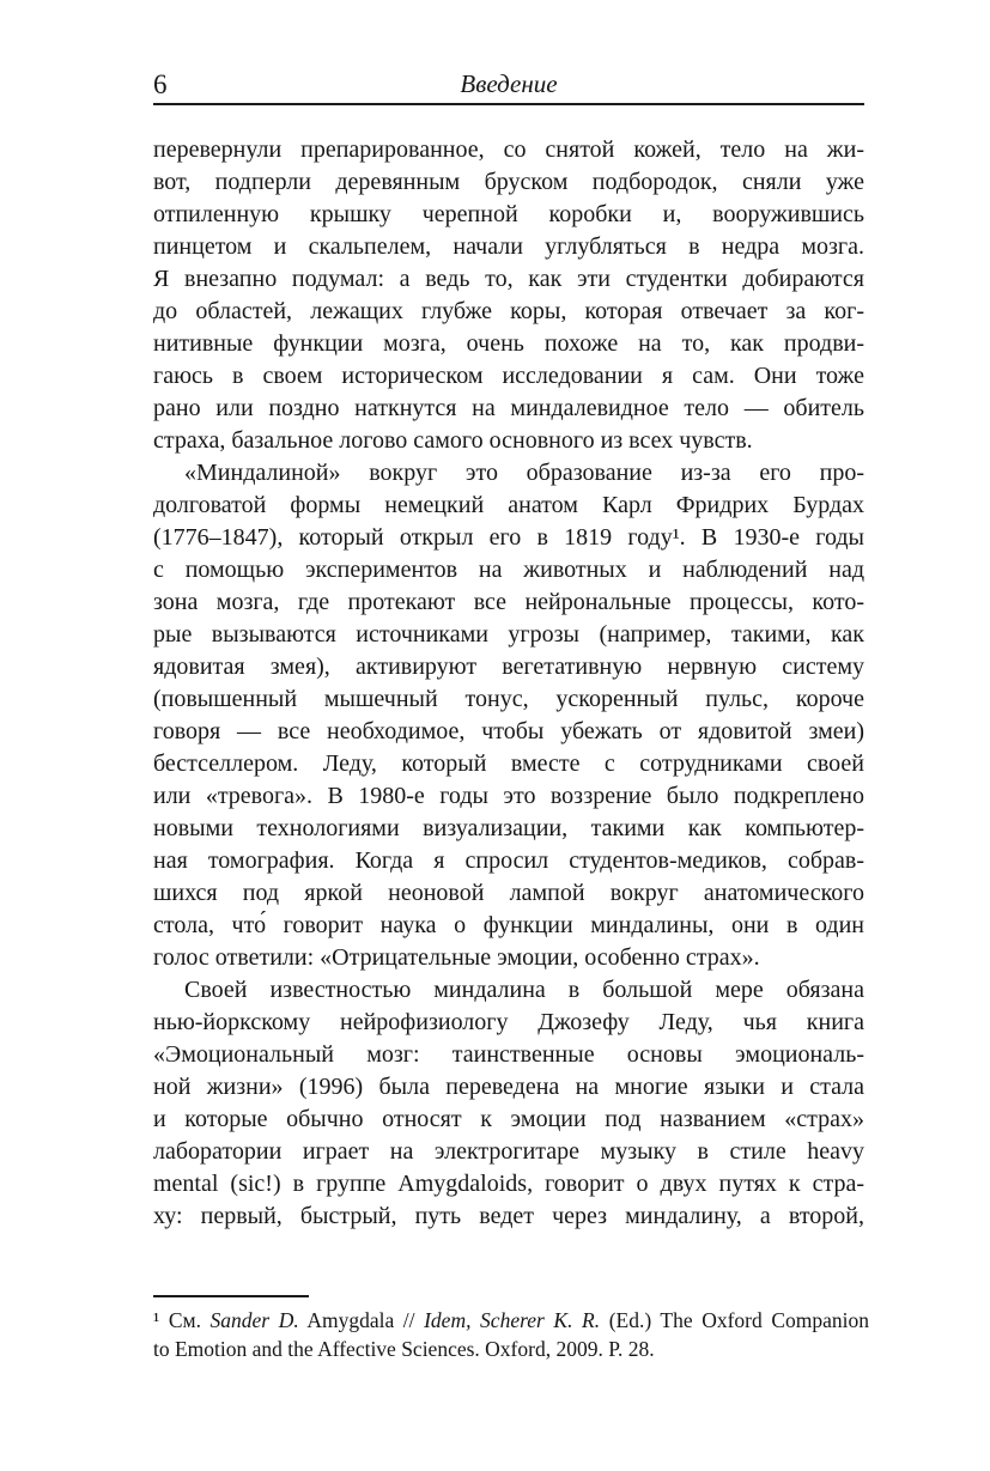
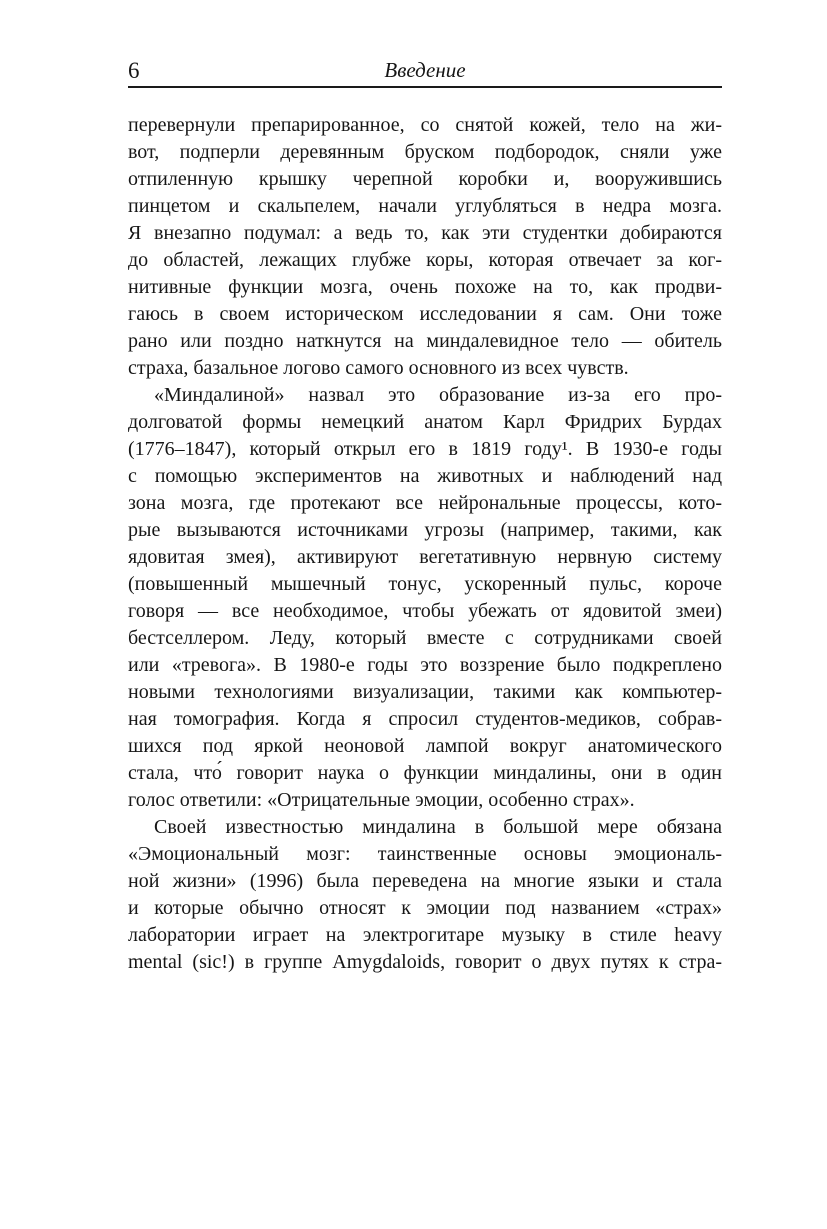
  6
  Введение
  перевернули препарированное, со снятой кожей, тело на жи-
  вот, подперли деревянным бруском подбородок, сняли уже
  отпиленную крышку черепной коробки и, вооружившись
  пинцетом и скальпелем, начали углубляться в недра мозга.
  Я внезапно подумал: а ведь то, как эти студентки добираются
  до областей, лежащих глубже коры, которая отвечает за ког-
  нитивные функции мозга, очень похоже на то, как продви-
  гаюсь в своем историческом исследовании я сам. Они тоже
  рано или поздно наткнутся на миндалевидное тело — обитель
  страха, базальное логово самого основного из всех чувств.
- «Миндалиной» вокруг это образование из-за его про-
+ «Миндалиной» назвал это образование из-за его про-
  долговатой формы немецкий анатом Карл Фридрих Бурдах
  (1776–1847), который открыл его в 1819 году¹. В 1930-е годы
  с помощью экспериментов на животных и наблюдений над
  зона мозга, где протекают все нейрональные процессы, кото-
  рые вызываются источниками угрозы (например, такими, как
  ядовитая змея), активируют вегетативную нервную систему
  (повышенный мышечный тонус, ускоренный пульс, короче
  говоря — все необходимое, чтобы убежать от ядовитой змеи)
  бестселлером. Леду, который вместе с сотрудниками своей
  или «тревога». В 1980-е годы это воззрение было подкреплено
  новыми технологиями визуализации, такими как компьютер-
  ная томография. Когда я спросил студентов-медиков, собрав-
  шихся под яркой неоновой лампой вокруг анатомического
- стола, что́ говорит наука о функции миндалины, они в один
+ стала, что́ говорит наука о функции миндалины, они в один
  голос ответили: «Отрицательные эмоции, особенно страх».
  Своей известностью миндалина в большой мере обязана
- нью-йоркскому нейрофизиологу Джозефу Леду, чья книга
  «Эмоциональный мозг: таинственные основы эмоциональ-
  ной жизни» (1996) была переведена на многие языки и стала
  и которые обычно относят к эмоции под названием «страх»
  лаборатории играет на электрогитаре музыку в стиле heavy
  mental (sic!) в группе Amygdaloids, говорит о двух путях к стра-
- ху: первый, быстрый, путь ведет через миндалину, а второй,
- ¹ См. Sander D. Amygdala // Idem, Scherer K. R. (Ed.) The Oxford Companion
- to Emotion and the Affective Sciences. Oxford, 2009. P. 28.
